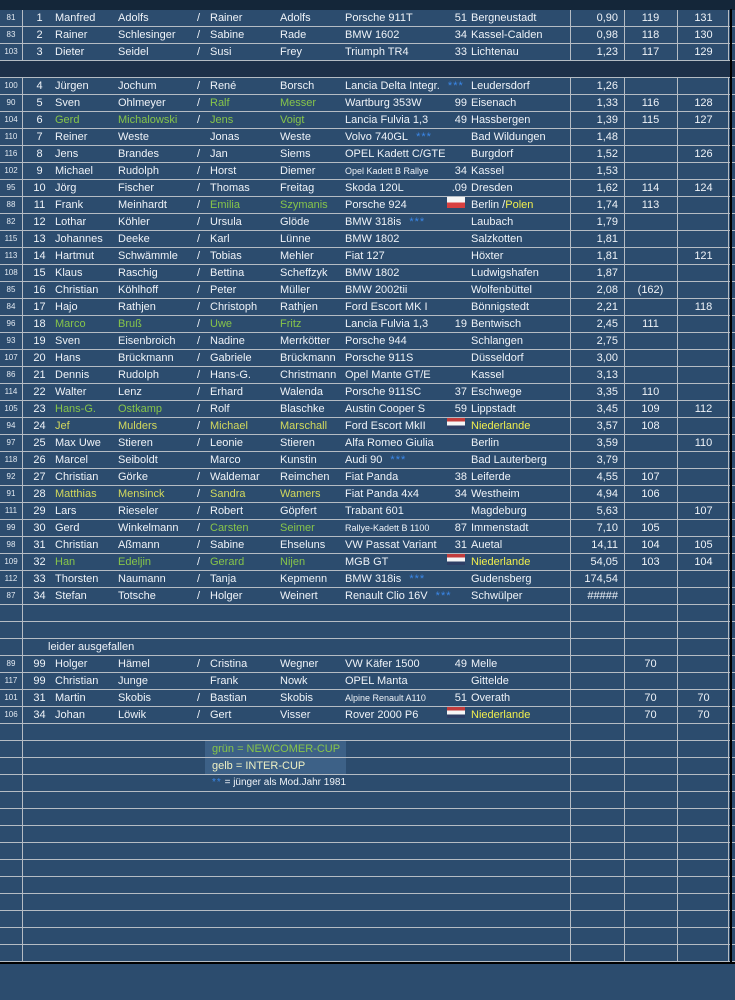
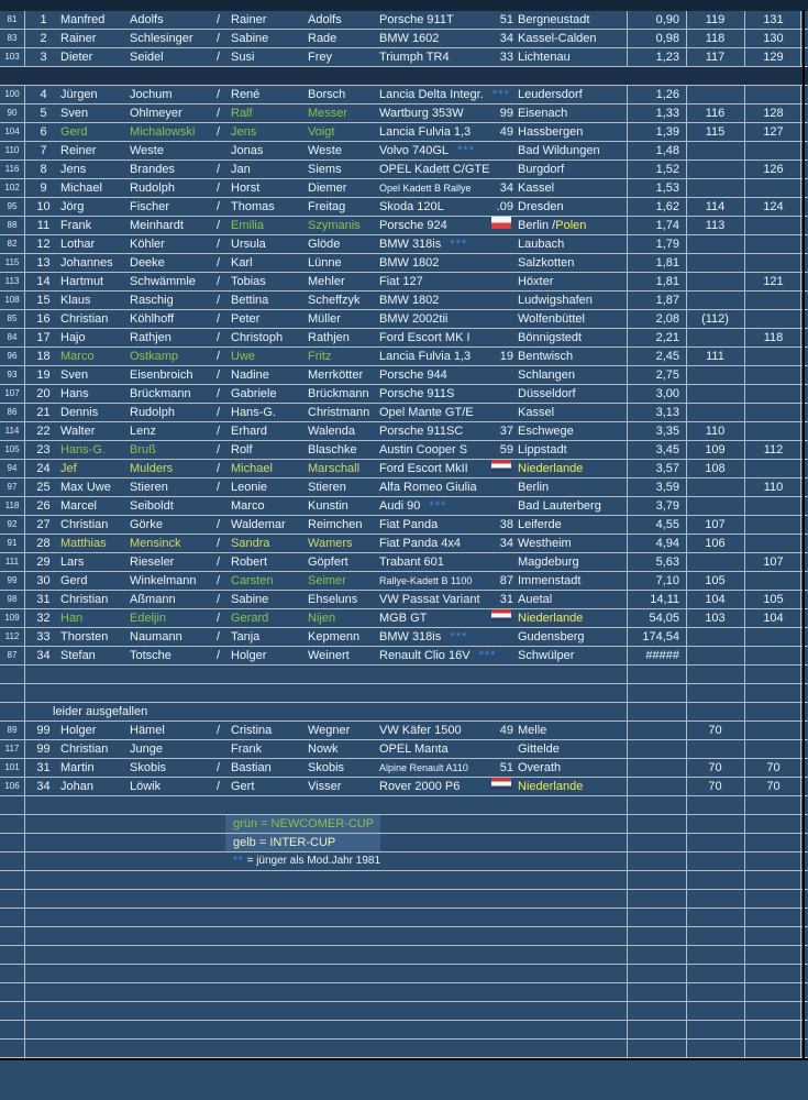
  81
  1
  Manfred
  Adolfs
  /
  Rainer
  Adolfs
  Porsche 911T
  51
  Bergneustadt
  0,90
  119
  131
  83
  2
  Rainer
  Schlesinger
  /
  Sabine
  Rade
  BMW 1602
  34
  Kassel-Calden
  0,98
  118
  130
  103
  3
  Dieter
  Seidel
  /
  Susi
  Frey
  Triumph TR4
  33
  Lichtenau
  1,23
  117
  129
  100
  4
  Jürgen
  Jochum
  /
  René
  Borsch
  Lancia Delta Integr. ***
  Leudersdorf
  1,26
  90
  5
  Sven
  Ohlmeyer
  /
  Ralf
  Messer
  Wartburg 353W
  99
  Eisenach
  1,33
  116
  128
  104
  6
  Gerd
  Michalowski
  /
  Jens
  Voigt
  Lancia Fulvia 1,3
  49
  Hassbergen
  1,39
  115
  127
  110
  7
  Reiner
  Weste
  Jonas
  Weste
  Volvo 740GL ***
  Bad Wildungen
  1,48
  116
  8
  Jens
  Brandes
  /
  Jan
  Siems
  OPEL Kadett C/GTE
  Burgdorf
  1,52
  126
  102
  9
  Michael
  Rudolph
  /
  Horst
  Diemer
  Opel Kadett B Rallye
  34
  Kassel
  1,53
  95
  10
  Jörg
  Fischer
  /
  Thomas
  Freitag
  Skoda 120L
  .09
  Dresden
  1,62
  114
  124
  88
  11
  Frank
  Meinhardt
  /
  Emilia
  Szymanis
  Porsche 924
  Berlin /Polen
  1,74
  113
  82
  12
  Lothar
  Köhler
  /
  Ursula
  Glöde
  BMW 318is ***
  Laubach
  1,79
  115
  13
  Johannes
  Deeke
  /
  Karl
  Lünne
  BMW 1802
  Salzkotten
  1,81
  113
  14
  Hartmut
  Schwämmle
  /
  Tobias
  Mehler
  Fiat 127
  Höxter
  1,81
  121
  108
  15
  Klaus
  Raschig
  /
  Bettina
  Scheffzyk
  BMW 1802
  Ludwigshafen
  1,87
  85
  16
  Christian
  Köhlhoff
  /
  Peter
  Müller
  BMW 2002tii
  Wolfenbüttel
  2,08
- (162)
+ (112)
  84
  17
  Hajo
  Rathjen
  /
  Christoph
  Rathjen
  Ford Escort MK I
  Bönnigstedt
  2,21
  118
  96
  18
  Marco
- Bruß
+ Ostkamp
  /
  Uwe
  Fritz
  Lancia Fulvia 1,3
  19
  Bentwisch
  2,45
  111
  93
  19
  Sven
  Eisenbroich
  /
  Nadine
  Merrkötter
  Porsche 944
  Schlangen
  2,75
  107
  20
  Hans
  Brückmann
  /
  Gabriele
  Brückmann
  Porsche 911S
  Düsseldorf
  3,00
  86
  21
  Dennis
  Rudolph
  /
  Hans-G.
  Christmann
  Opel Mante GT/E
  Kassel
  3,13
  114
  22
  Walter
  Lenz
  /
  Erhard
  Walenda
  Porsche 911SC
  37
  Eschwege
  3,35
  110
  105
  23
  Hans-G.
- Ostkamp
+ Bruß
  /
  Rolf
  Blaschke
  Austin Cooper S
  59
  Lippstadt
  3,45
  109
  112
  94
  24
  Jef
  Mulders
  /
  Michael
  Marschall
  Ford Escort MkII
  Niederlande
  3,57
  108
  97
  25
  Max Uwe
  Stieren
  /
  Leonie
  Stieren
  Alfa Romeo Giulia
  Berlin
  3,59
  110
  118
  26
  Marcel
  Seiboldt
  Marco
  Kunstin
  Audi 90 ***
  Bad Lauterberg
  3,79
  92
  27
  Christian
  Görke
  /
  Waldemar
  Reimchen
  Fiat Panda
  38
  Leiferde
  4,55
  107
  91
  28
  Matthias
  Mensinck
  /
  Sandra
  Wamers
  Fiat Panda 4x4
  34
  Westheim
  4,94
  106
  111
  29
  Lars
  Rieseler
  /
  Robert
  Göpfert
  Trabant 601
  Magdeburg
  5,63
  107
  99
  30
  Gerd
  Winkelmann
  /
  Carsten
  Seimer
  Rallye-Kadett B 1100
  87
  Immenstadt
  7,10
  105
  98
  31
  Christian
  Aßmann
  /
  Sabine
  Ehseluns
  VW Passat Variant
  31
  Auetal
  14,11
  104
  105
  109
  32
  Han
  Edeljin
  /
  Gerard
  Nijen
  MGB GT
  Niederlande
  54,05
  103
  104
  112
  33
  Thorsten
  Naumann
  /
  Tanja
  Kepmenn
  BMW 318is ***
  Gudensberg
  174,54
  87
  34
  Stefan
  Totsche
  /
  Holger
  Weinert
  Renault Clio 16V ***
  Schwülper
  #####
  leider ausgefallen
  89
  99
  Holger
  Hämel
  /
  Cristina
  Wegner
  VW Käfer 1500
  49
  Melle
  70
  117
  99
  Christian
  Junge
  Frank
  Nowk
  OPEL Manta
  Gittelde
  101
  31
  Martin
  Skobis
  /
  Bastian
  Skobis
  Alpine Renault A110
  51
  Overath
  70
  70
  106
  34
  Johan
  Löwik
  /
  Gert
  Visser
  Rover 2000 P6
  Niederlande
  70
  70
  grün = NEWCOMER-CUP
  gelb = INTER-CUP
  ** = jünger als Mod.Jahr 1981
